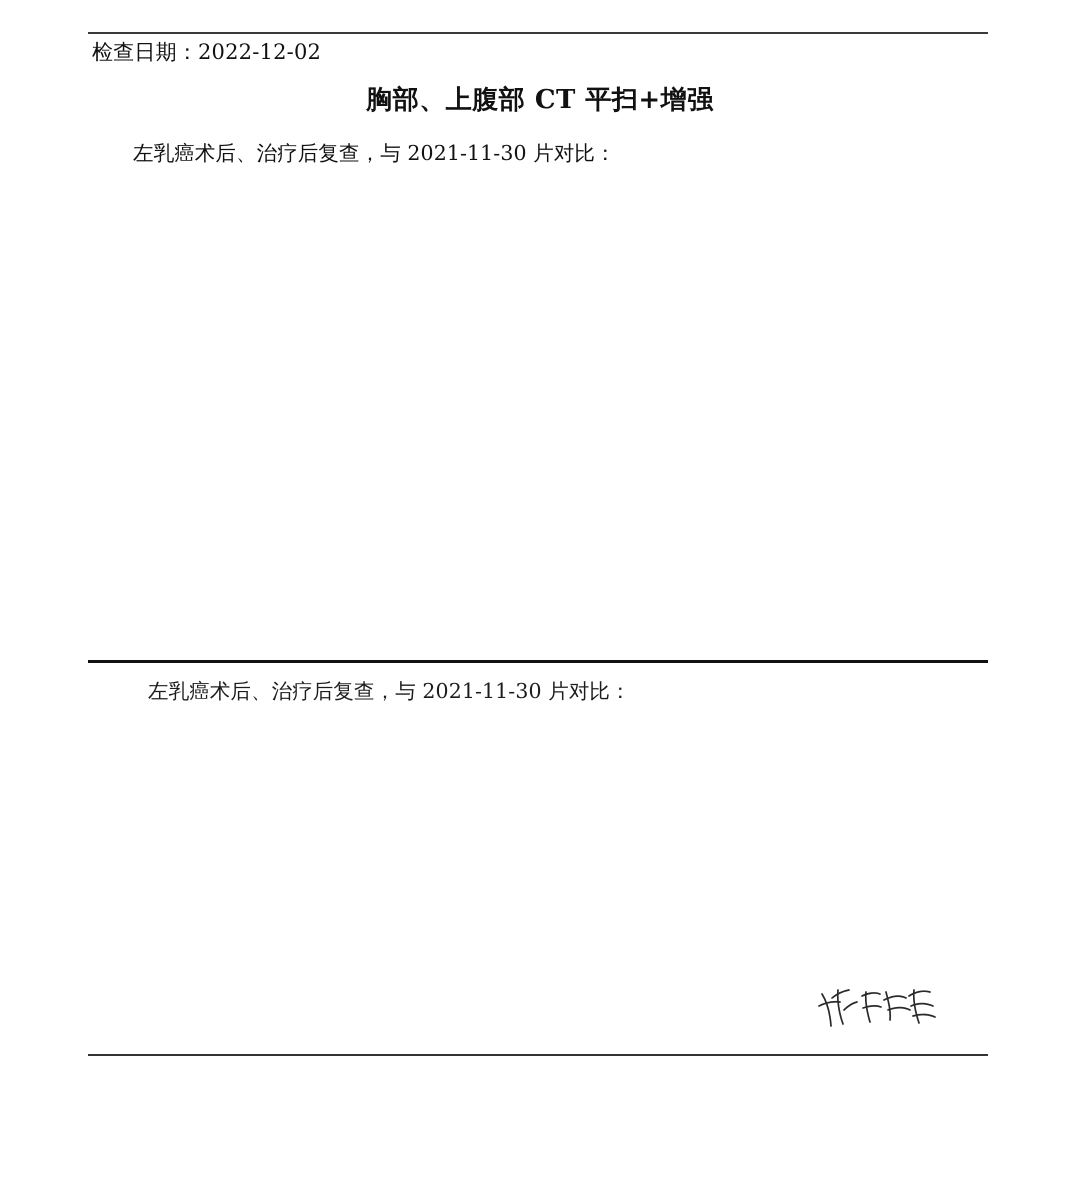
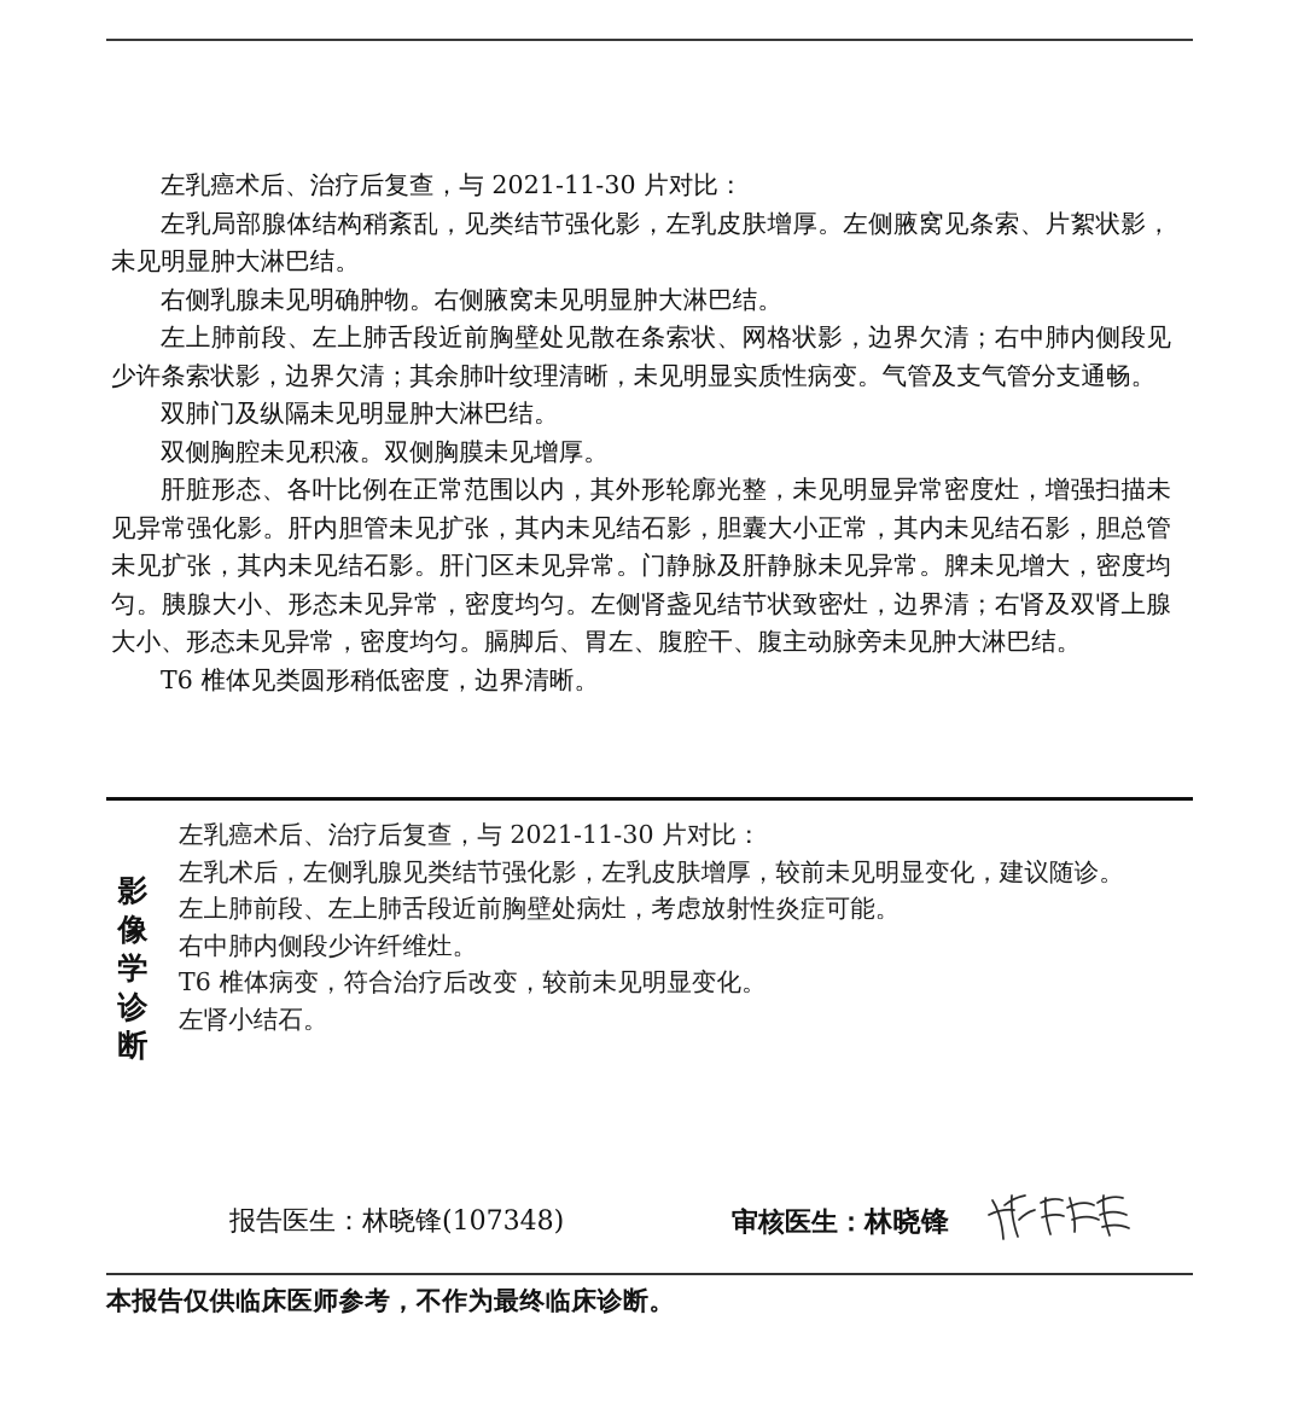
- 检查日期：2022-12-02
- 胸部、上腹部 CT 平扫+增强
  左乳癌术后、治疗后复查，与 2021-11-30 片对比：
+ 左乳局部腺体结构稍紊乱，见类结节强化影，左乳皮肤增厚。左侧腋窝见条索、片絮状影，未见明显肿大淋巴结。
+ 右侧乳腺未见明确肿物。右侧腋窝未见明显肿大淋巴结。
+ 左上肺前段、左上肺舌段近前胸壁处见散在条索状、网格状影，边界欠清；右中肺内侧段见少许条索状影，边界欠清；其余肺叶纹理清晰，未见明显实质性病变。气管及支气管分支通畅。
+ 双肺门及纵隔未见明显肿大淋巴结。
+ 双侧胸腔未见积液。双侧胸膜未见增厚。
+ 肝脏形态、各叶比例在正常范围以内，其外形轮廓光整，未见明显异常密度灶，增强扫描未见异常强化影。肝内胆管未见扩张，其内未见结石影，胆囊大小正常，其内未见结石影，胆总管未见扩张，其内未见结石影。肝门区未见异常。门静脉及肝静脉未见异常。脾未见增大，密度均匀。胰腺大小、形态未见异常，密度均匀。左侧肾盏见结节状致密灶，边界清；右肾及双肾上腺大小、形态未见异常，密度均匀。膈脚后、胃左、腹腔干、腹主动脉旁未见肿大淋巴结。
+ T6 椎体见类圆形稍低密度，边界清晰。
+ 影
+ 像
+ 学
+ 诊
+ 断
  左乳癌术后、治疗后复查，与 2021-11-30 片对比：
+ 左乳术后，左侧乳腺见类结节强化影，左乳皮肤增厚，较前未见明显变化，建议随诊。
+ 左上肺前段、左上肺舌段近前胸壁处病灶，考虑放射性炎症可能。
+ 右中肺内侧段少许纤维灶。
+ T6 椎体病变，符合治疗后改变，较前未见明显变化。
+ 左肾小结石。
+ 报告医生：林晓锋(107348)
+ 审核医生：
+ 林晓锋
+ 本报告仅供临床医师参考，不作为最终临床诊断。
